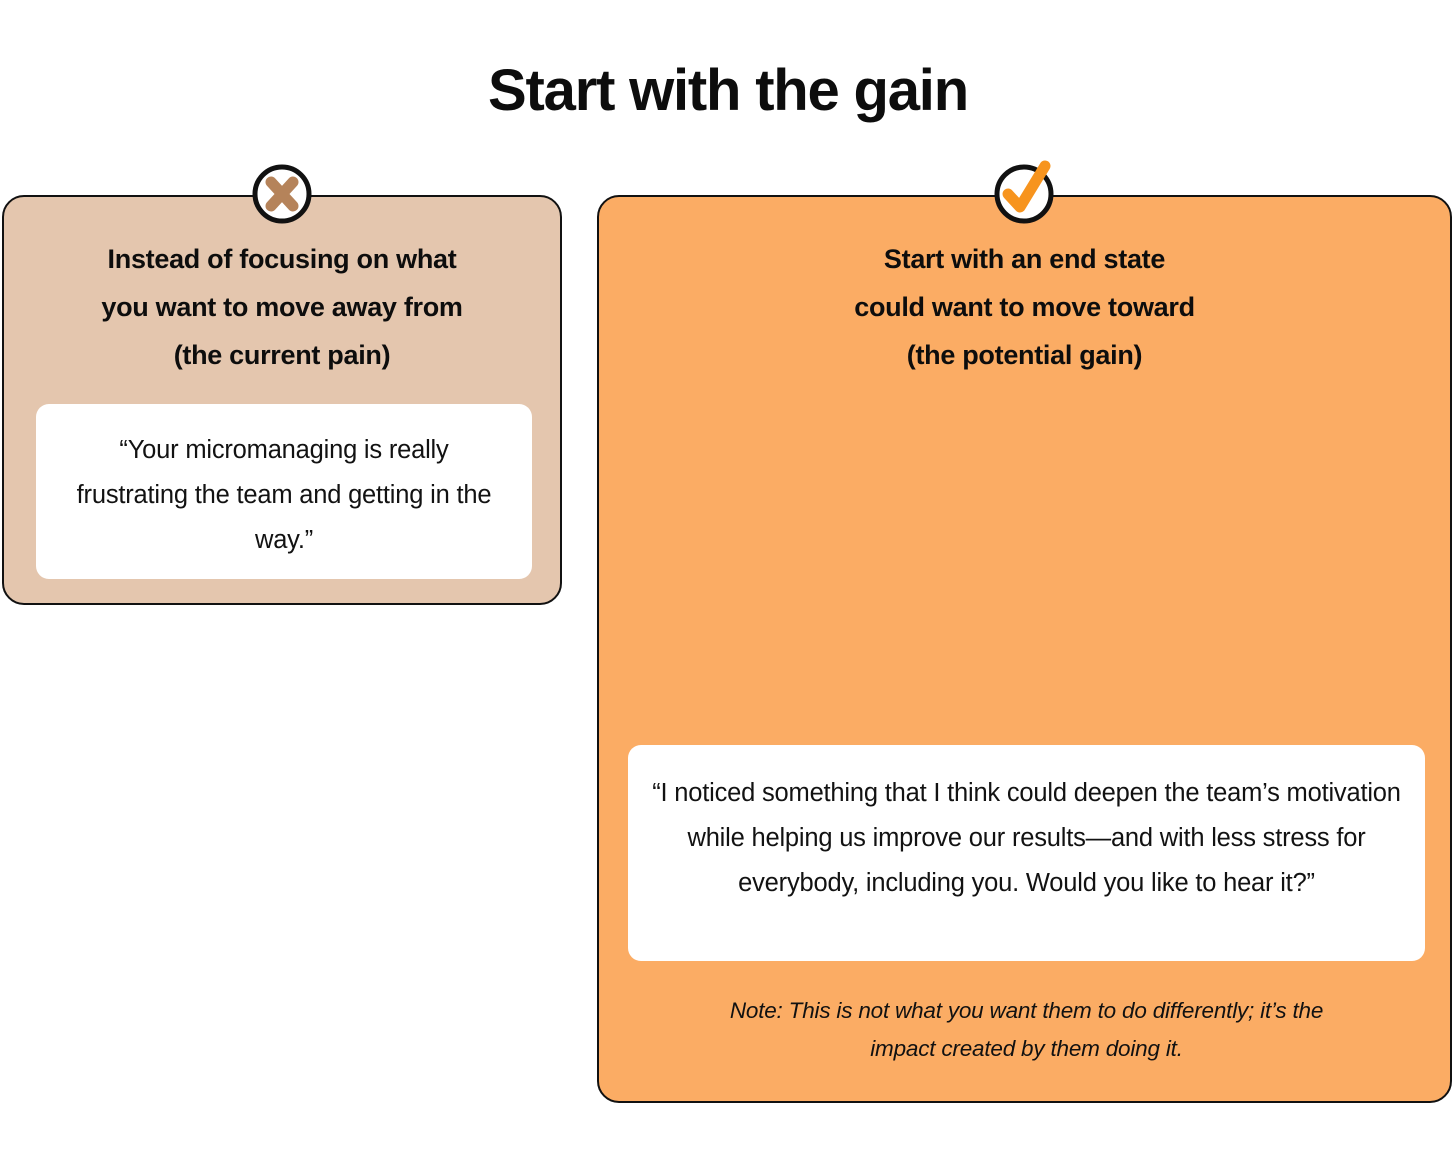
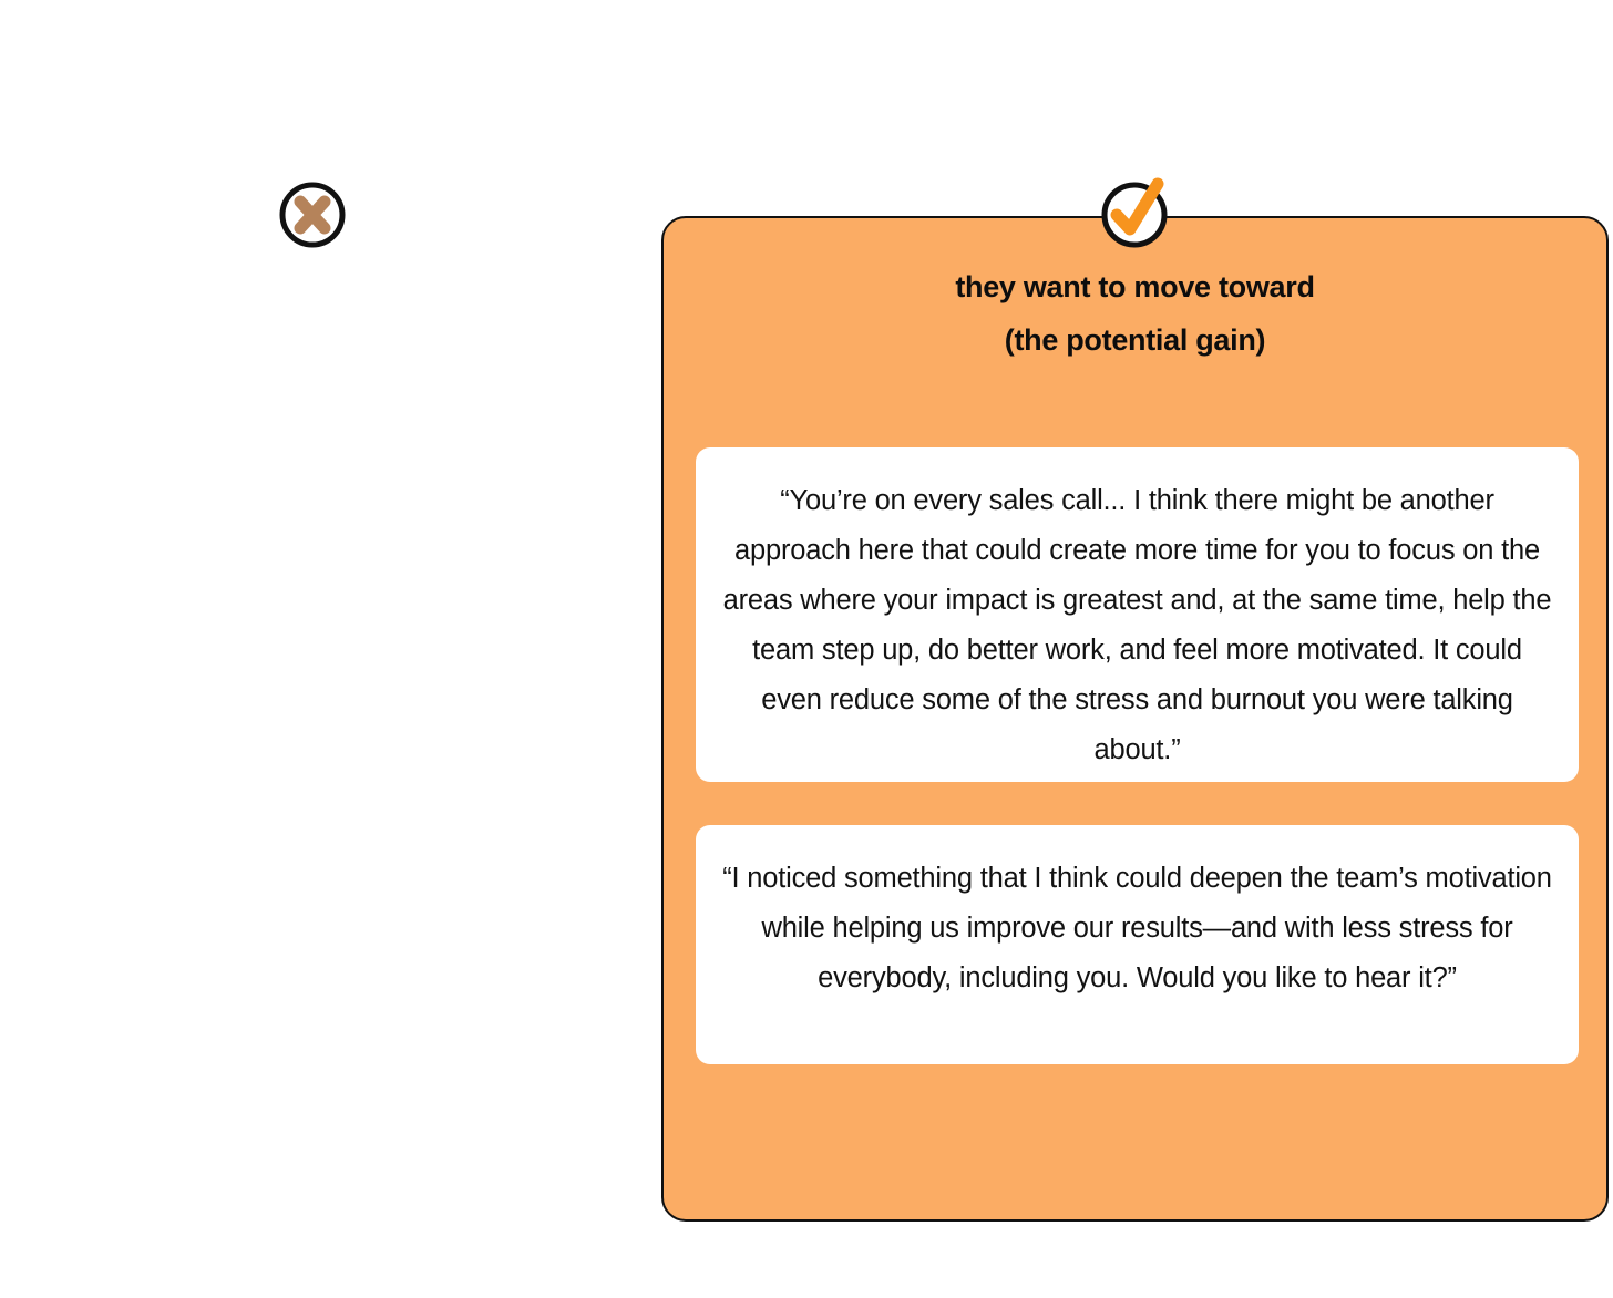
- Start with the gain
- Instead of focusing on what
- you want to move away from
- (the current pain)
- “Your micromanaging is really frustrating the team and getting in the way.”
- Start with an end state
- could want to move toward
+ they want to move toward
  (the potential gain)
+ “You’re on every sales call... I think there might be another approach here that could create more time for you to focus on the areas where your impact is greatest and, at the same time, help the team step up, do better work, and feel more motivated. It could even reduce some of the stress and burnout you were talking about.”
  “I noticed something that I think could deepen the team’s motivation while helping us improve our results—and with less stress for everybody, including you. Would you like to hear it?”
- Note: This is not what you want them to do differently; it’s the
- impact created by them doing it.
